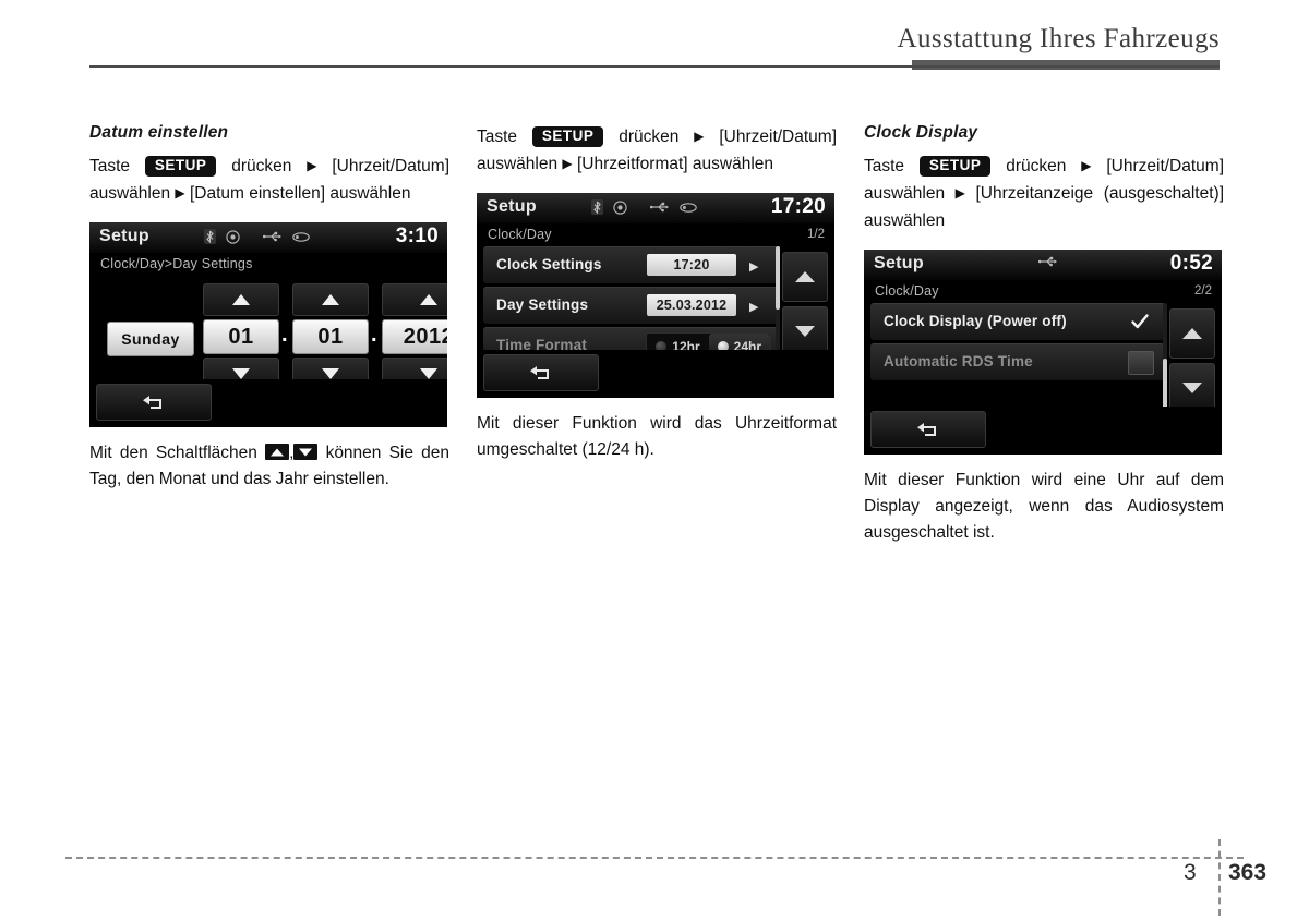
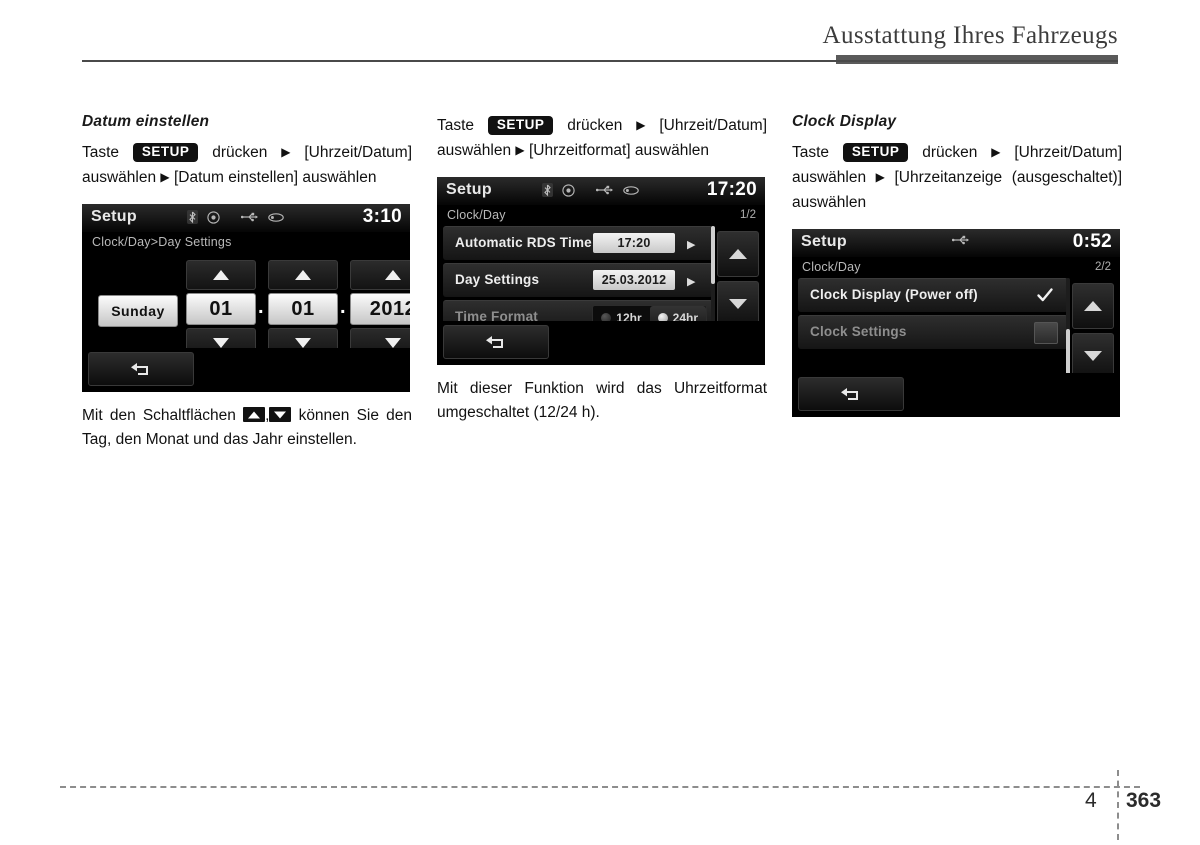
  Ausstattung Ihres Fahrzeugs
  Datum einstellen
  Taste SETUP drücken ▶ [Uhrzeit/Datum] auswählen ▶ [Datum einstellen] auswählen
  Setup
  3:10
  Clock/Day>Day Settings
  Sunday
  01
  .
  01
  .
  201
  Mit den Schaltflächen , können Sie den Tag, den Monat und das Jahr einstellen.
  Taste SETUP drücken ▶ [Uhrzeit/Datum] auswählen ▶ [Uhrzeitformat] auswählen
  Setup
  17:20
  Clock/Day
  1/2
- Clock Settings
+ Automatic RDS Time
  17:20
  ▶
  Day Settings
  25.03.2012
  ▶
  Time Format
  12hr
  24hr
  Mit dieser Funktion wird das Uhrzeitformat umgeschaltet (12/24 h).
  Clock Display
  Taste SETUP drücken ▶ [Uhrzeit/Datum] auswählen ▶ [Uhrzeitanzeige (ausgeschaltet)] auswählen
  Setup
  0:52
  Clock/Day
  2/2
  Clock Display (Power off)
- Automatic RDS Time
+ Clock Settings
- Mit dieser Funktion wird eine Uhr auf dem Display angezeigt, wenn das Audiosystem ausgeschaltet ist.
- 3
+ 4
  363
